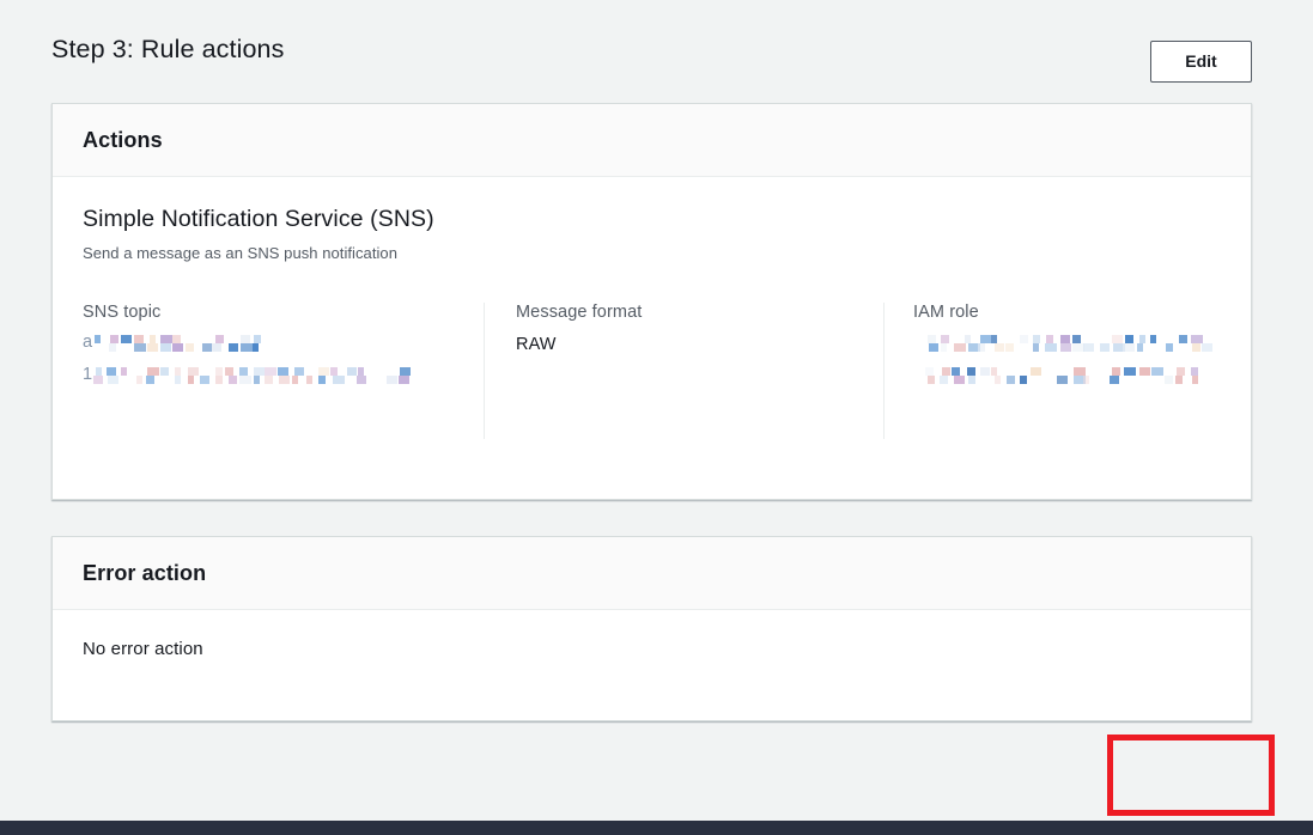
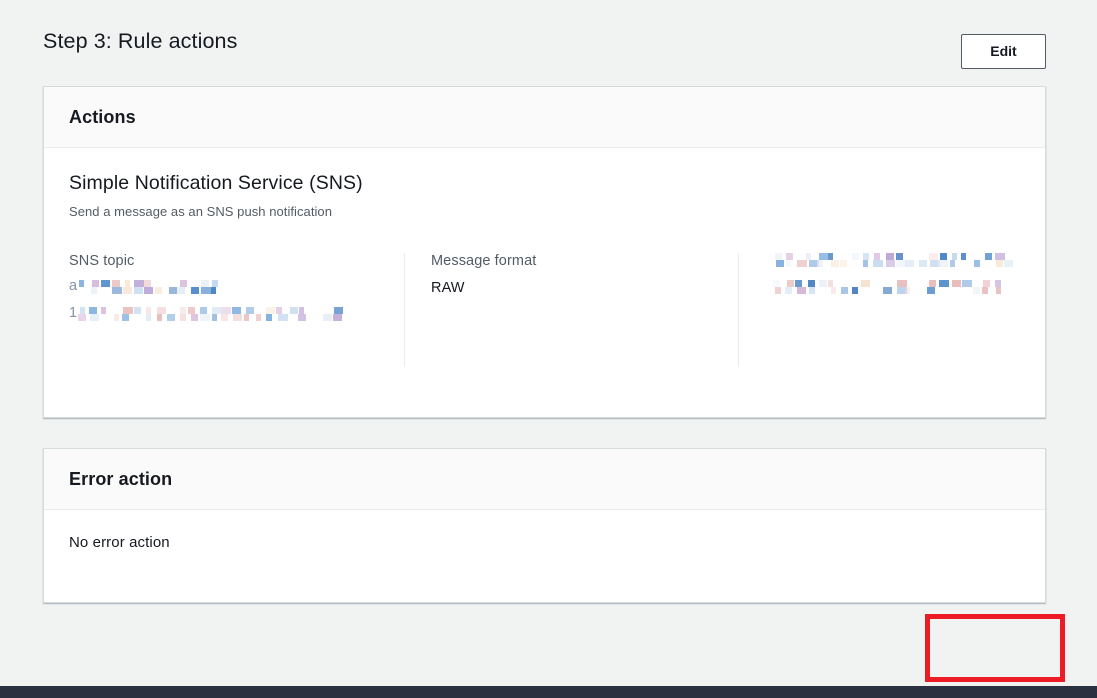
  Step 3: Rule actions
  Edit
  Actions
  Simple Notification Service (SNS)
  Send a message as an SNS push notification
  SNS topic
  a
  1
  Message format
  RAW
- IAM role
  Error action
  No error action
